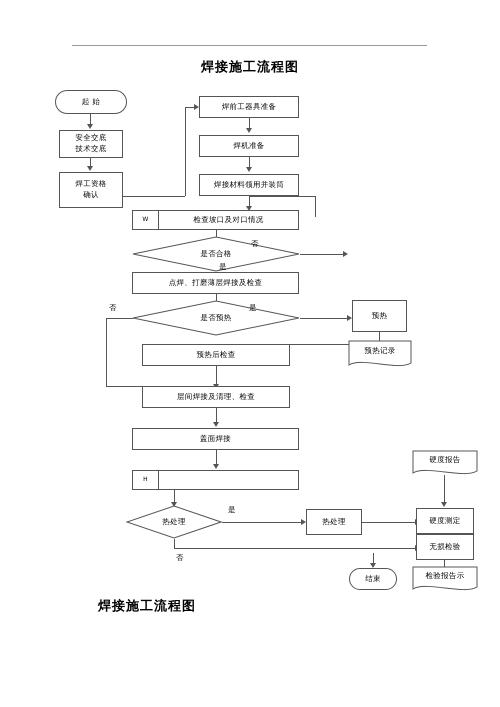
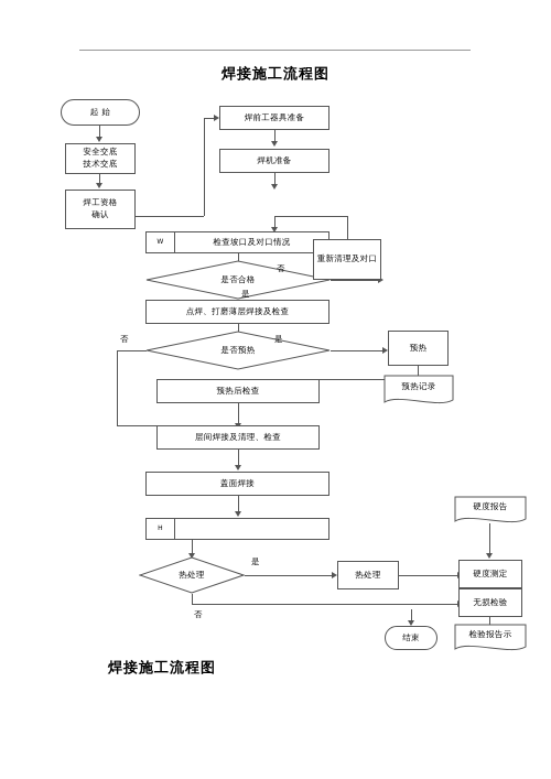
  焊接施工流程图
  起 始
  安全交底
  技术交底
  焊工资格
  确认
  焊前工器具准备
  焊机准备
- 焊接材料领用并装筒
  检查坡口及对口情况
  是否合格
  否
+ 重新清理及对口
  是
  点焊、打磨薄层焊接及检查
  是否预热
  是
  预热
  预热记录
  否
  预热后检查
  层间焊接及清理、检查
  盖面焊接
  热处理
  是
  热处理
  否
  硬度报告
  硬度测定
  无损检验
  检验报告示
  结束
  焊接施工流程图
